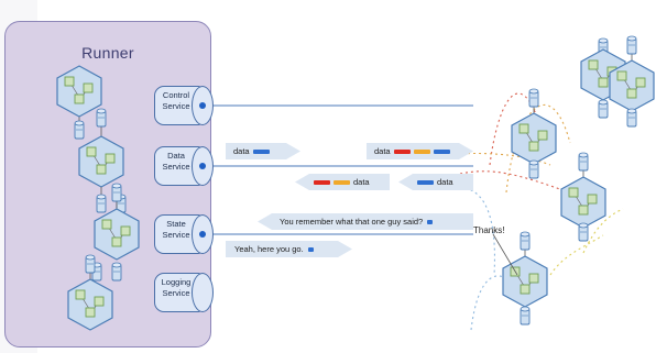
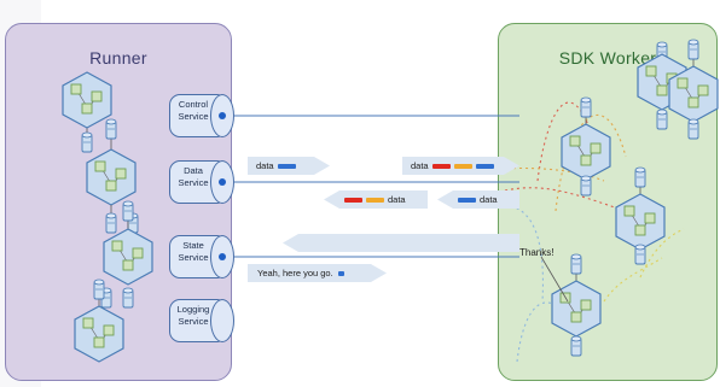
  Runner
+ SDK Worker
  Control
  Service
  Data
  Service
  State
  Service
  Logging
  Service
  data
  data
  data
  data
- You remember what that one guy said?
  Yeah, here you go.
  Thanks!
